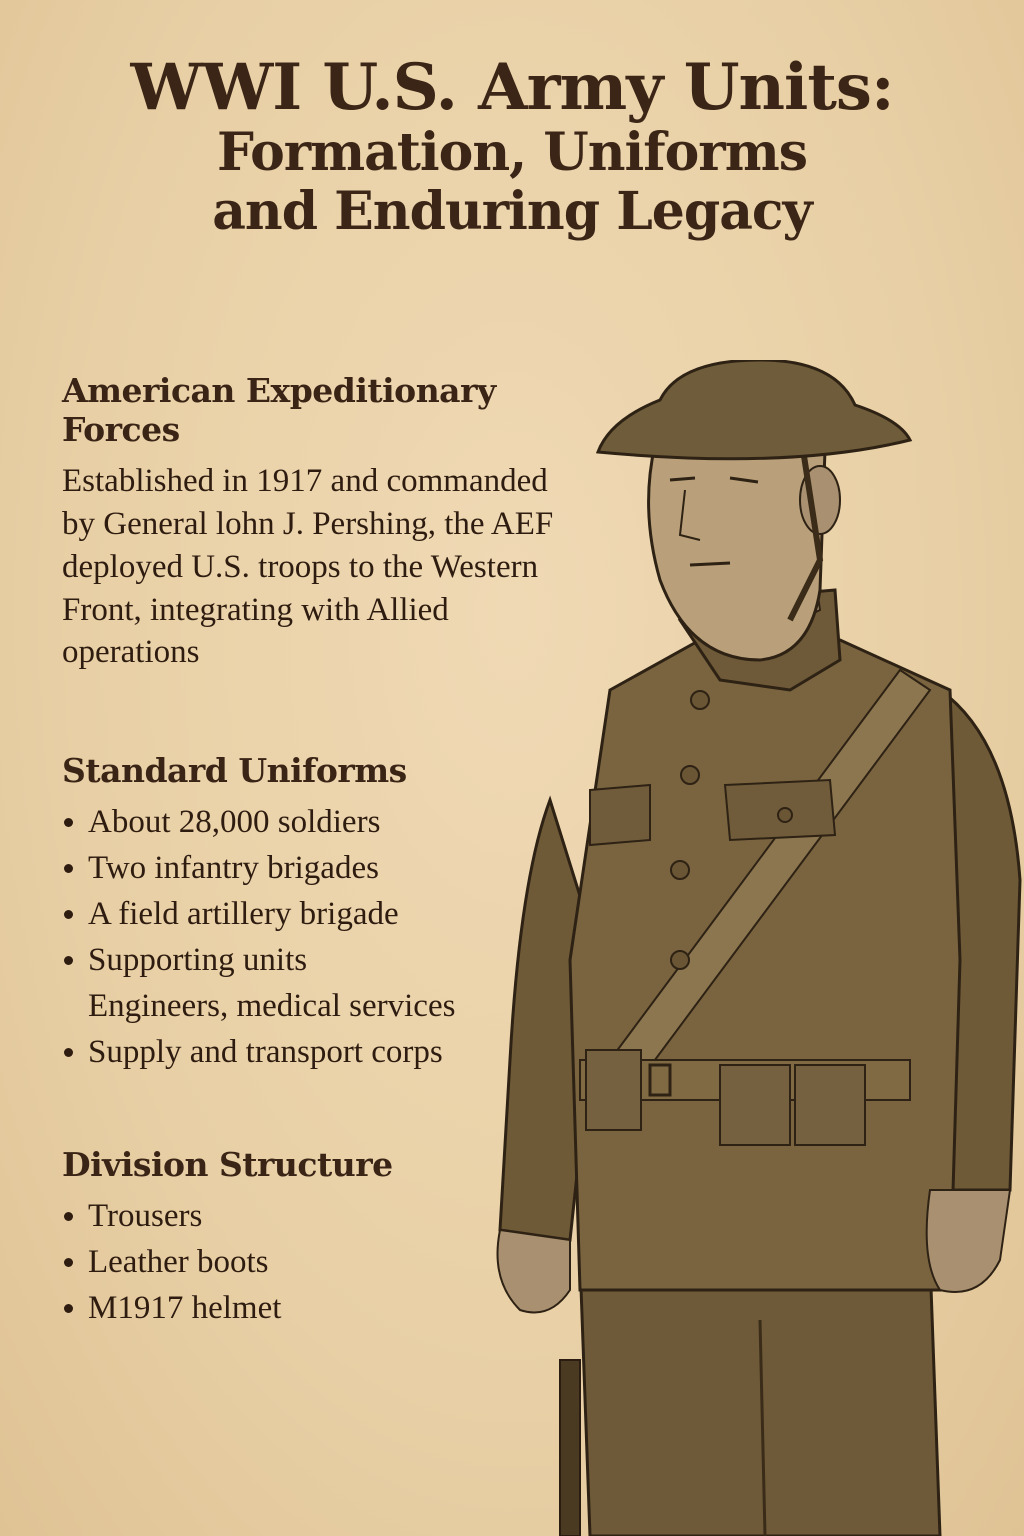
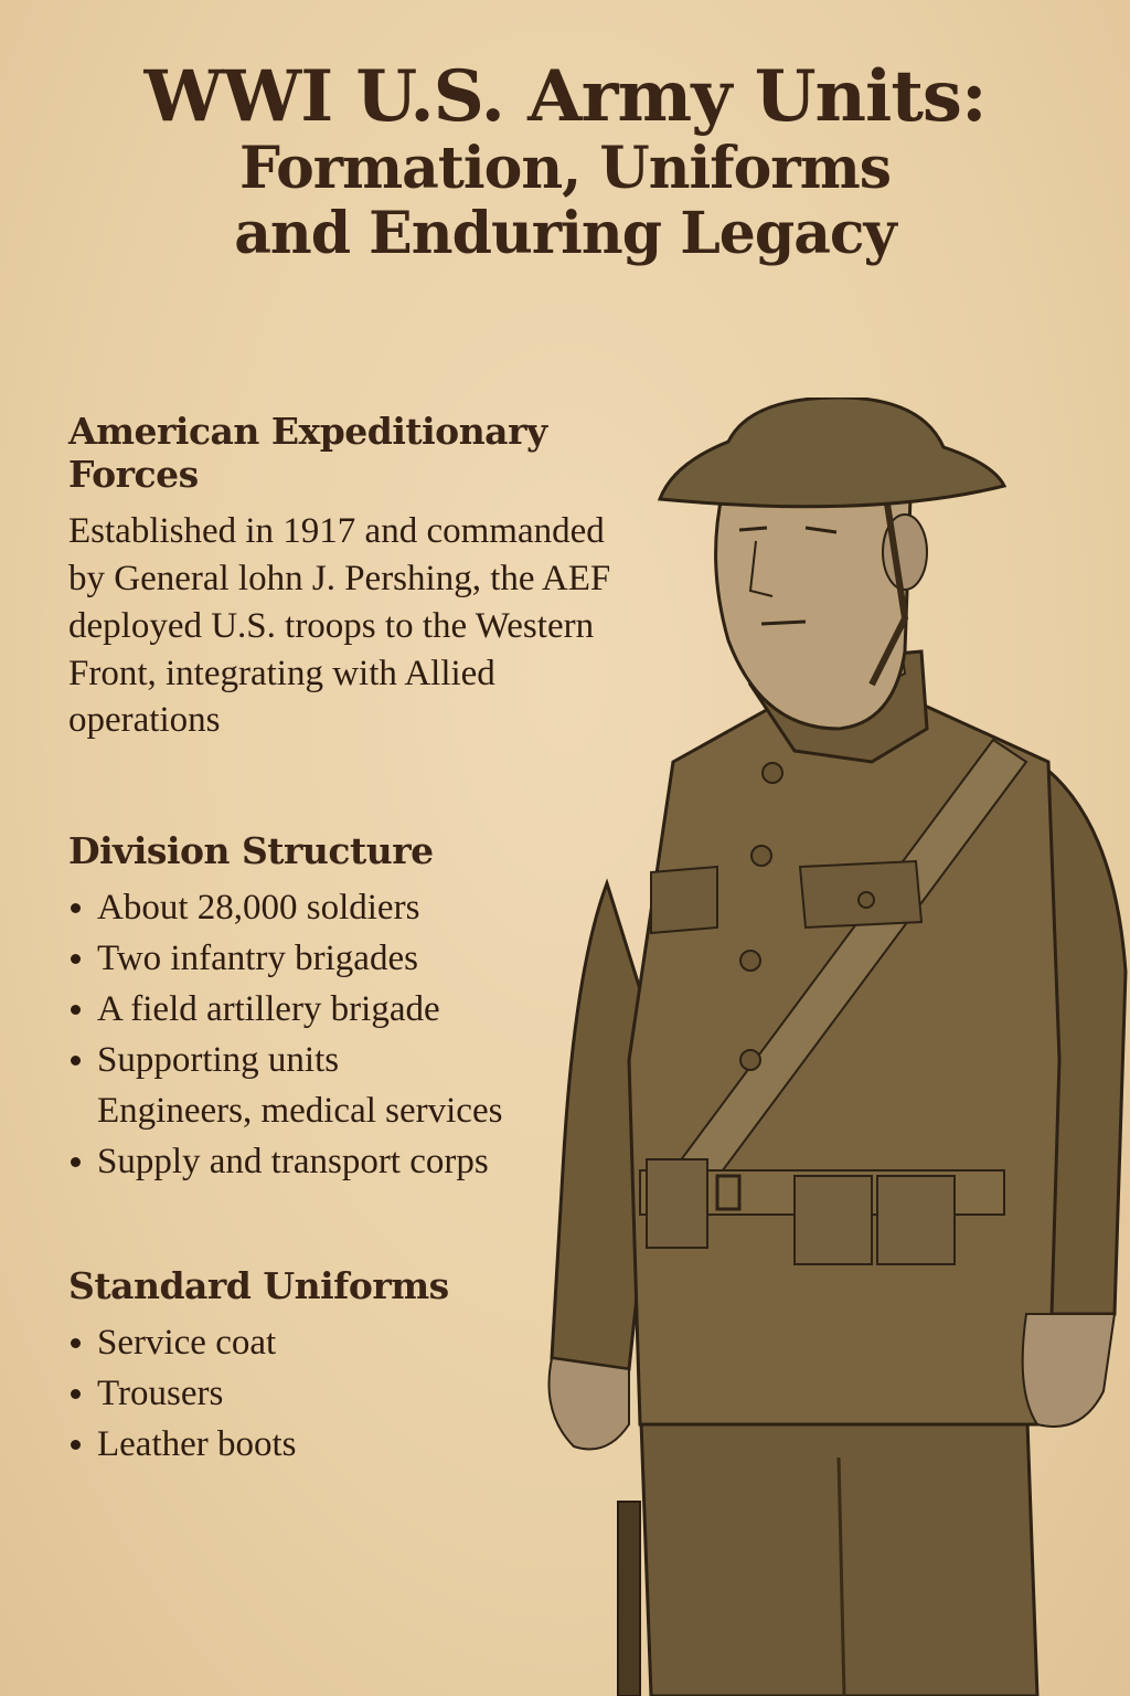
  WWI U.S. Army Units:
  Formation, Uniforms
  and Enduring Legacy
  American Expeditionary Forces
  Established in 1917 and commanded by General lohn J. Pershing, the AEF deployed U.S. troops to the Western Front, integrating with Allied operations
- Standard Uniforms
+ Division Structure
  About 28,000 soldiers
  Two infantry brigades
  A field artillery brigade
  Supporting units
  Engineers, medical services
  Supply and transport corps
- Division Structure
+ Standard Uniforms
+ Service coat
  Trousers
  Leather boots
- M1917 helmet
